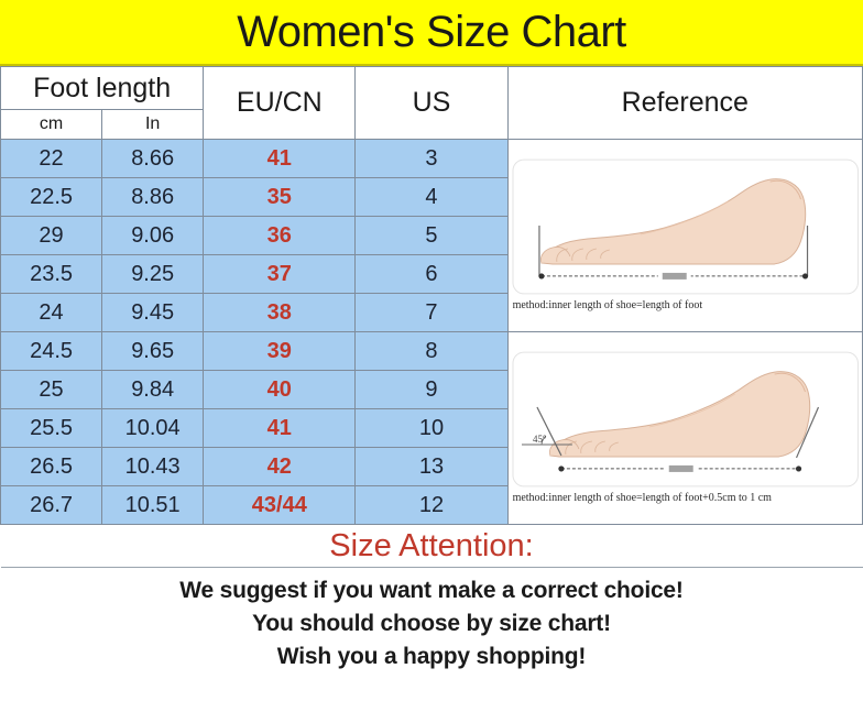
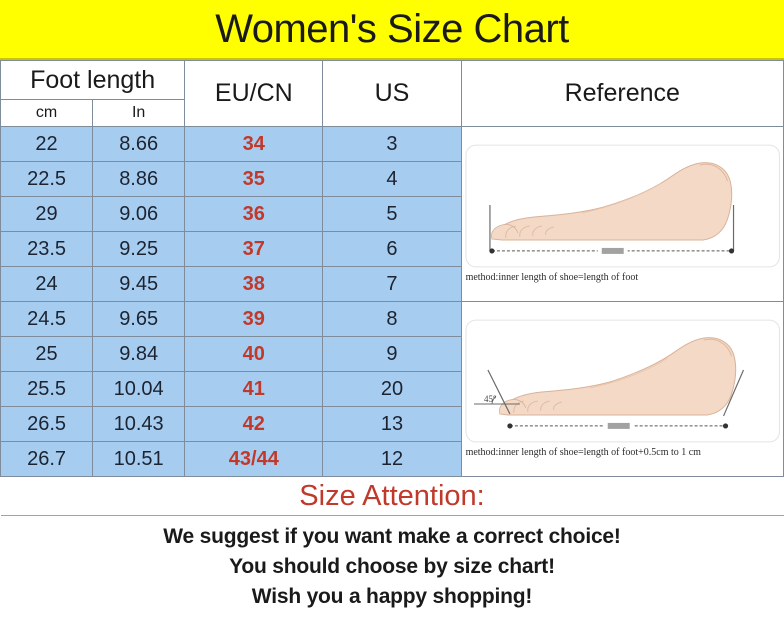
  Women's Size Chart
  Foot length	EU/CN	US	Reference
  cm	In
- 22	8.66	41	3	method:inner length of shoe=length of foot
+ 22	8.66	34	3	method:inner length of shoe=length of foot
  22.5	8.86	35	4
  29	9.06	36	5
  23.5	9.25	37	6
  24	9.45	38	7
  24.5	9.65	39	8	45° method:inner length of shoe=length of foot+0.5cm to 1 cm
  25	9.84	40	9
- 25.5	10.04	41	10
+ 25.5	10.04	41	20
  26.5	10.43	42	13
  26.7	10.51	43/44	12
  Size Attention:
  We suggest if you want make a correct choice!
  You should choose by size chart!
  Wish you a happy shopping!
